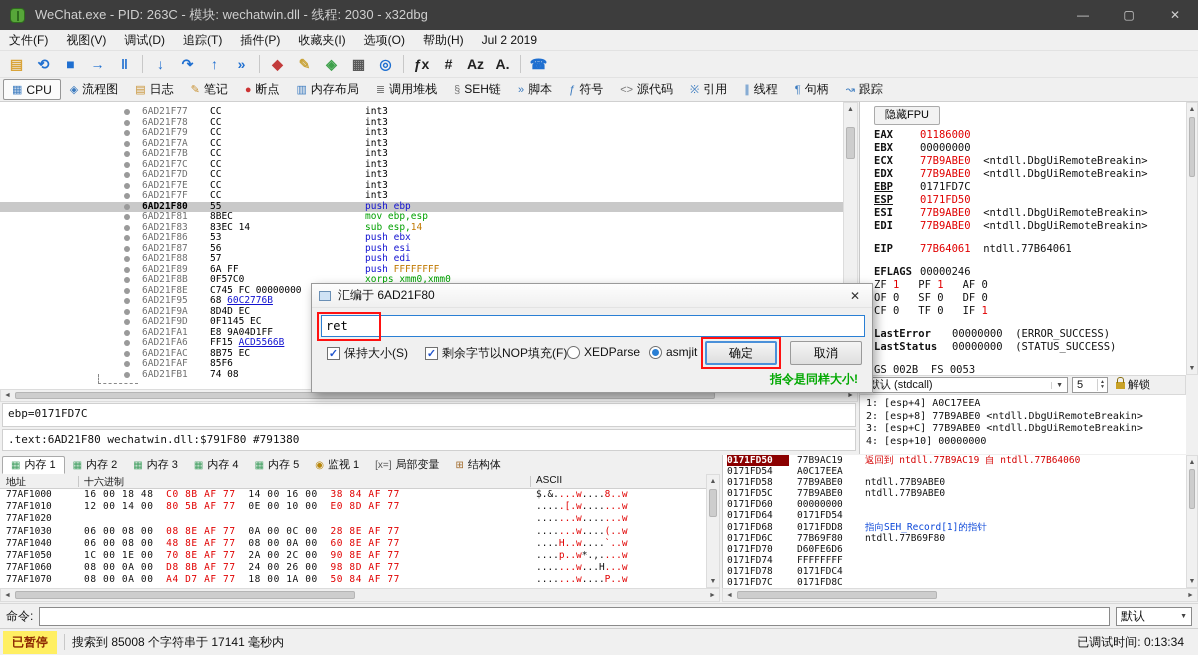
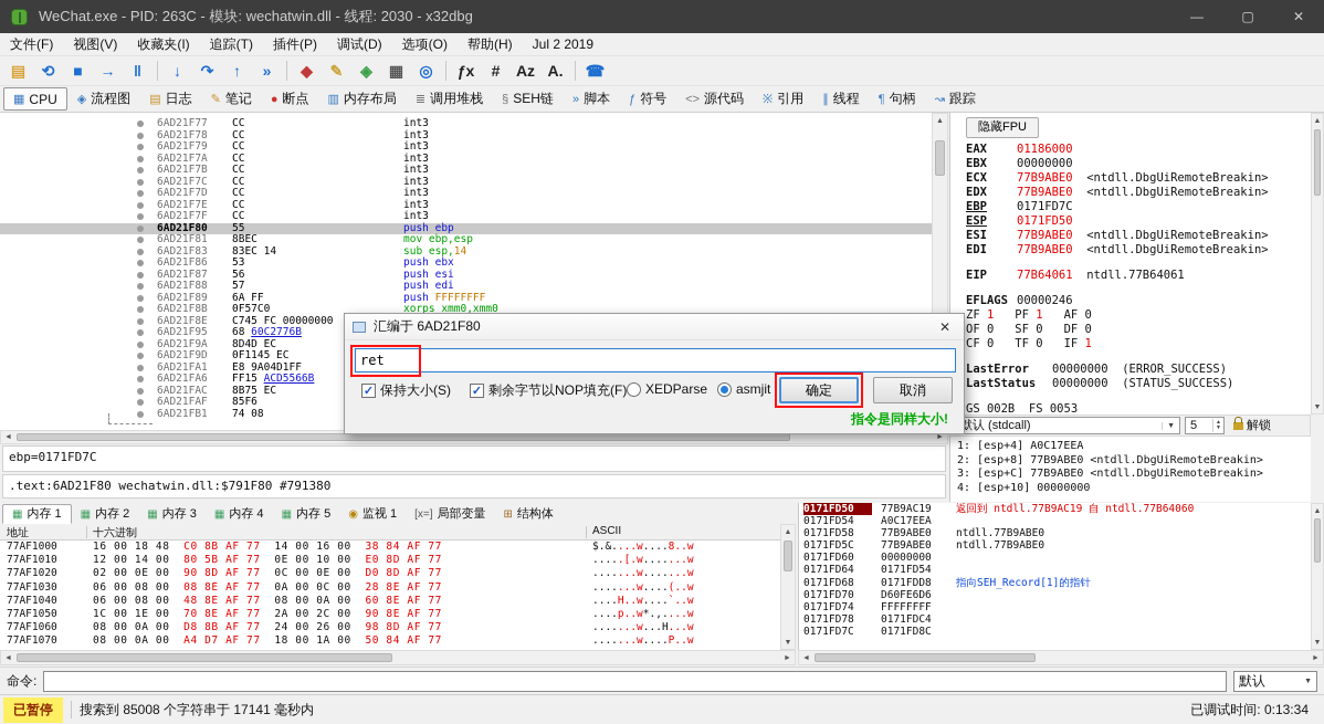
  WeChat.exe - PID: 263C - 模块: wechatwin.dll - 线程: 2030 - x32dbg
  —
  ▢
  ✕
  文件(F)
  视图(V)
- 调试(D)
+ 收藏夹(I)
  追踪(T)
  插件(P)
- 收藏夹(I)
+ 调试(D)
  选项(O)
  帮助(H)
  Jul 2 2019
  ▤
  ⟲
  ■
  →
  ‖
  ↓
  ↷
  ↑
  »
  ◆
  ✎
  ◈
  ▦
  ◎
  ƒx
  #
  Az
  A.
  ☎
  ▦
  CPU
  ◈
  流程图
  ▤
  日志
  ✎
  笔记
  ●
  断点
  ▥
  内存布局
  ≣
  调用堆栈
  §
  SEH链
  »
  脚本
  ƒ
  符号
  <>
  源代码
  ※
  引用
  ∥
  线程
  ¶
  句柄
  ↝
  跟踪
  6AD21F77
  CC
  int3
  6AD21F78
  CC
  int3
  6AD21F79
  CC
  int3
  6AD21F7A
  CC
  int3
  6AD21F7B
  CC
  int3
  6AD21F7C
  CC
  int3
  6AD21F7D
  CC
  int3
  6AD21F7E
  CC
  int3
  6AD21F7F
  CC
  int3
  6AD21F80
  55
  push ebp
  6AD21F81
  8BEC
  mov ebp,esp
  6AD21F83
  83EC 14
  sub esp,14
  6AD21F86
  53
  push ebx
  6AD21F87
  56
  push esi
  6AD21F88
  57
  push edi
  6AD21F89
  6A FF
  push FFFFFFFF
  6AD21F8B
  0F57C0
  xorps xmm0,xmm0
  6AD21F8E
  C745 FC 00000000
  6AD21F95
  68 60C2776B
  6AD21F9A
  8D4D EC
  6AD21F9D
  0F1145 EC
  6AD21FA1
  E8 9A04D1FF
  6AD21FA6
  FF15 ACD5566B
  6AD21FAC
  8B75 EC
  6AD21FAF
  85F6
  6AD21FB1
  74 08
  ebp=0171FD7C
  .text:6AD21F80 wechatwin.dll:$791F80 #791380
  隐藏FPU
  EAX 01186000
  EBX 00000000
  ECX 77B9ABE0 <ntdll.DbgUiRemoteBreakin>
  EDX 77B9ABE0 <ntdll.DbgUiRemoteBreakin>
  EBP 0171FD7C
  ESP 0171FD50
  ESI 77B9ABE0 <ntdll.DbgUiRemoteBreakin>
  EDI 77B9ABE0 <ntdll.DbgUiRemoteBreakin>
  EIP 77B64061 ntdll.77B64061
  EFLAGS 00000246
  ZF 1 PF 1 AF 0
  OF 0 SF 0 DF 0
  CF 0 TF 0 IF 1
  LastError 00000000 (ERROR_SUCCESS)
  LastStatus 00000000 (STATUS_SUCCESS)
  GS 002B FS 0053
  默认 (stdcall)
  5
  解锁
  1: [esp+4] A0C17EEA
  2: [esp+8] 77B9ABE0 <ntdll.DbgUiRemoteBreakin>
  3: [esp+C] 77B9ABE0 <ntdll.DbgUiRemoteBreakin>
  4: [esp+10] 00000000
  ▦
  内存 1
  ▦
  内存 2
  ▦
  内存 3
  ▦
  内存 4
  ▦
  内存 5
  ◉
  监视 1
  [x=]
  局部变量
  ⊞
  结构体
  地址
  十六进制
  ASCII
  77AF1000
  16 00 18 48 C0 8B AF 77 14 00 16 00 38 84 AF 77
  $.&....w....8..w
  77AF1010
  12 00 14 00 80 5B AF 77 0E 00 10 00 E0 8D AF 77
  .....[.w.......w
  77AF1020
+ 02 00 0E 00 90 8D AF 77 0C 00 0E 00 D0 8D AF 77
  .......w.......w
  77AF1030
  06 00 08 00 08 8E AF 77 0A 00 0C 00 28 8E AF 77
  .......w....(..w
  77AF1040
  06 00 08 00 48 8E AF 77 08 00 0A 00 60 8E AF 77
  ....H..w....`..w
  77AF1050
  1C 00 1E 00 70 8E AF 77 2A 00 2C 00 90 8E AF 77
  ....p..w*.,....w
  77AF1060
  08 00 0A 00 D8 8B AF 77 24 00 26 00 98 8D AF 77
  .......w...H...w
  77AF1070
  08 00 0A 00 A4 D7 AF 77 18 00 1A 00 50 84 AF 77
  .......w....P..w
  0171FD50
  77B9AC19
  返回到 ntdll.77B9AC19 自 ntdll.77B64060
  0171FD54
  A0C17EEA
  0171FD58
  77B9ABE0
  ntdll.77B9ABE0
  0171FD5C
  77B9ABE0
  ntdll.77B9ABE0
  0171FD60
  00000000
  0171FD64
  0171FD54
  0171FD68
  0171FDD8
  指向SEH_Record[1]的指针
- 0171FD6C
- 77B69F80
- ntdll.77B69F80
  0171FD70
  D60FE6D6
  0171FD74
  FFFFFFFF
  0171FD78
  0171FDC4
  0171FD7C
  0171FD8C
  命令:
  默认
  已暂停
  搜索到 85008 个字符串于 17141 毫秒内
  已调试时间: 0:13:34
  汇编于 6AD21F80
  ✕
  ret
  保持大小(S)
  剩余字节以NOP填充(F)
  XEDParse
  asmjit
  确定
  取消
  指令是同样大小!
